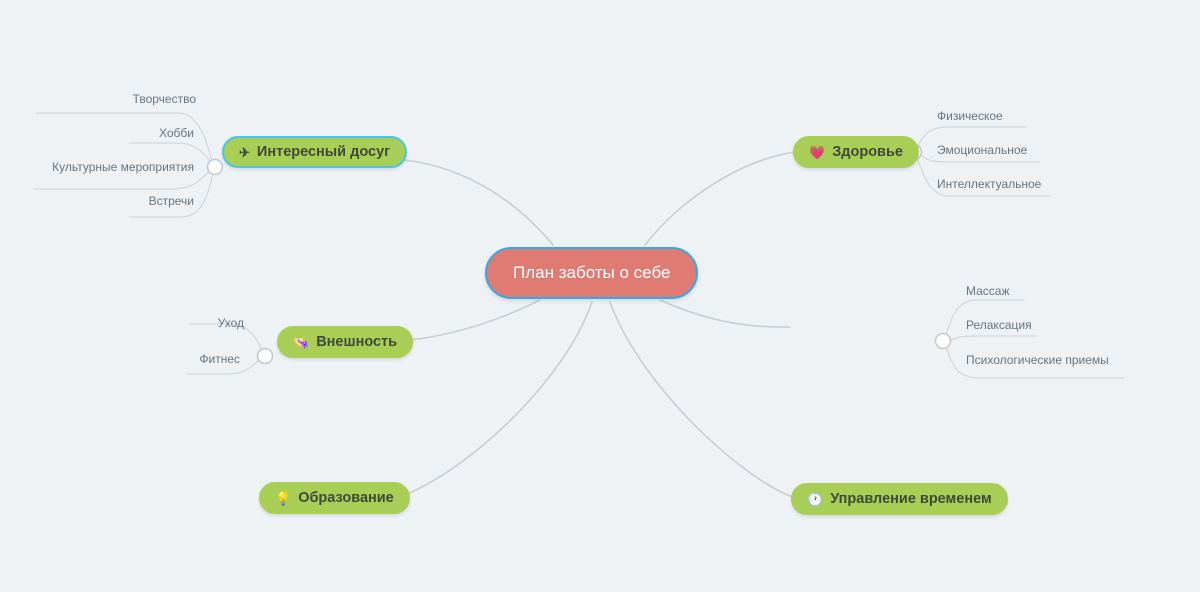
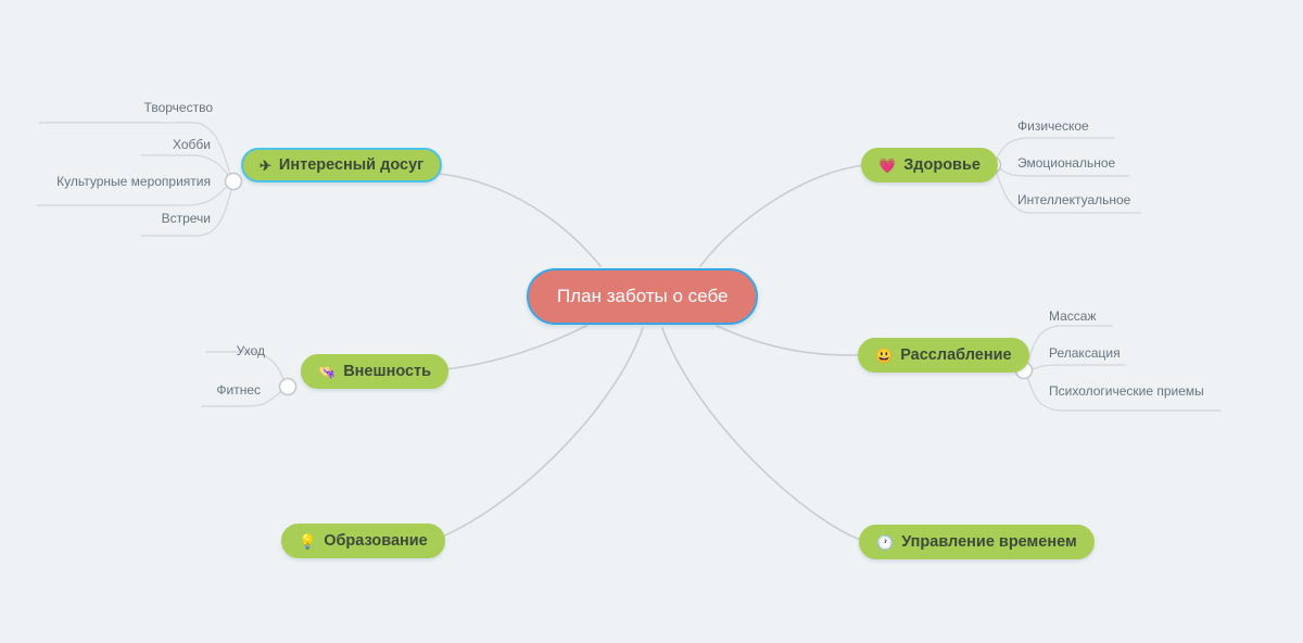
  План заботы о себе
  ✈
  Интересный досуг
  💗
  Здоровье
+ 😃
+ Расслабление
  👒
  Внешность
  💡
  Образование
  🕐
  Управление временем
  Творчество
  Хобби
  Культурные мероприятия
  Встречи
  Физическое
  Эмоциональное
  Интеллектуальное
  Массаж
  Релаксация
  Психологические приемы
  Уход
  Фитнес
